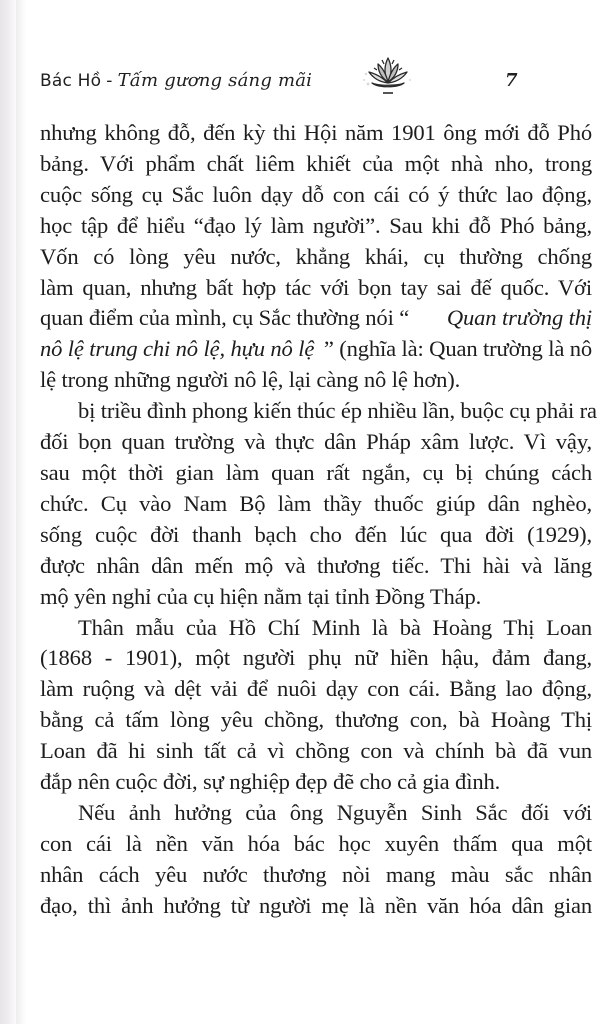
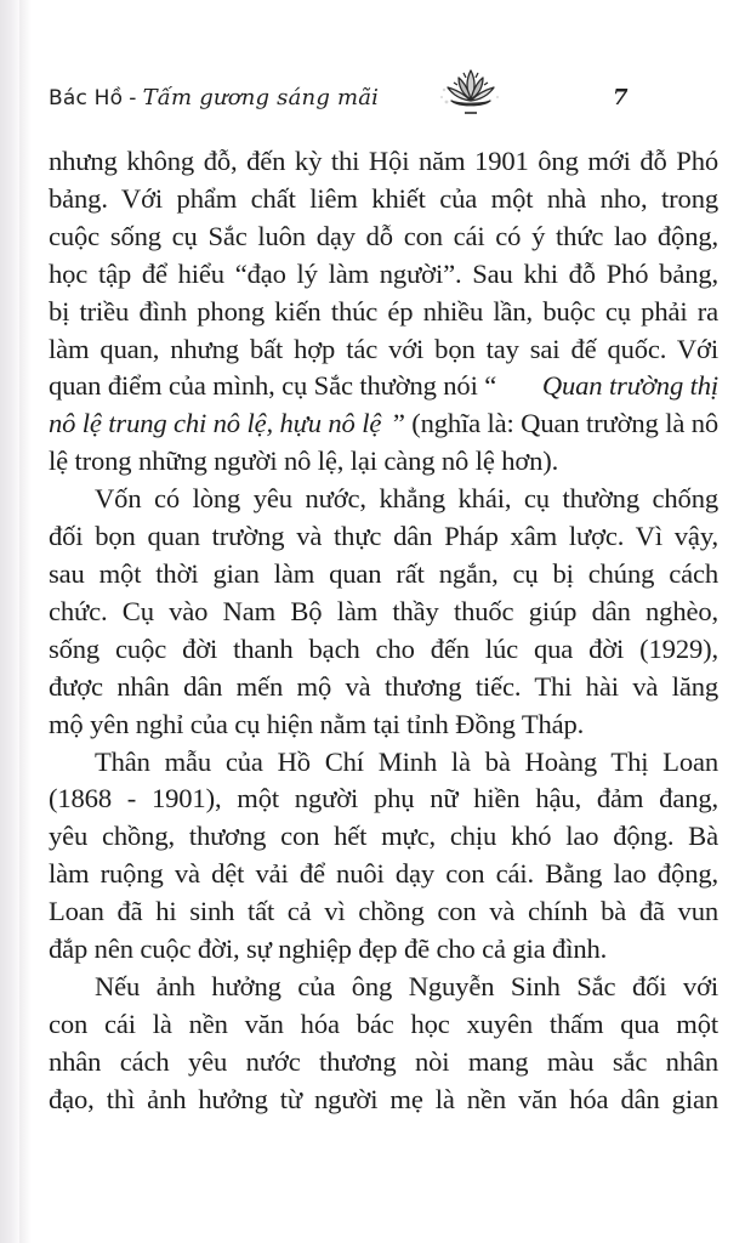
  Bác Hồ - Tấm gương sáng mãi
  7
  nhưng không đỗ, đến kỳ thi Hội năm 1901 ông mới đỗ Phó
  bảng. Với phẩm chất liêm khiết của một nhà nho, trong
  cuộc sống cụ Sắc luôn dạy dỗ con cái có ý thức lao động,
  học tập để hiểu “đạo lý làm người”. Sau khi đỗ Phó bảng,
- Vốn có lòng yêu nước, khẳng khái, cụ thường chống
+ bị triều đình phong kiến thúc ép nhiều lần, buộc cụ phải ra
  làm quan, nhưng bất hợp tác với bọn tay sai đế quốc. Với
  quan điểm của mình, cụ Sắc thường nói “
  Quan trường thị
  nô lệ trung chi nô lệ, hựu nô lệ
  ” (nghĩa là: Quan trường là nô
  lệ trong những người nô lệ, lại càng nô lệ hơn).
- bị triều đình phong kiến thúc ép nhiều lần, buộc cụ phải ra
+ Vốn có lòng yêu nước, khẳng khái, cụ thường chống
  đối bọn quan trường và thực dân Pháp xâm lược. Vì vậy,
  sau một thời gian làm quan rất ngắn, cụ bị chúng cách
  chức. Cụ vào Nam Bộ làm thầy thuốc giúp dân nghèo,
  sống cuộc đời thanh bạch cho đến lúc qua đời (1929),
  được nhân dân mến mộ và thương tiếc. Thi hài và lăng
  mộ yên nghỉ của cụ hiện nằm tại tỉnh Đồng Tháp.
  Thân mẫu của Hồ Chí Minh là bà Hoàng Thị Loan
  (1868 - 1901), một người phụ nữ hiền hậu, đảm đang,
+ yêu chồng, thương con hết mực, chịu khó lao động. Bà
  làm ruộng và dệt vải để nuôi dạy con cái. Bằng lao động,
- bằng cả tấm lòng yêu chồng, thương con, bà Hoàng Thị
  Loan đã hi sinh tất cả vì chồng con và chính bà đã vun
  đắp nên cuộc đời, sự nghiệp đẹp đẽ cho cả gia đình.
  Nếu ảnh hưởng của ông Nguyễn Sinh Sắc đối với
  con cái là nền văn hóa bác học xuyên thấm qua một
  nhân cách yêu nước thương nòi mang màu sắc nhân
  đạo, thì ảnh hưởng từ người mẹ là nền văn hóa dân gian
